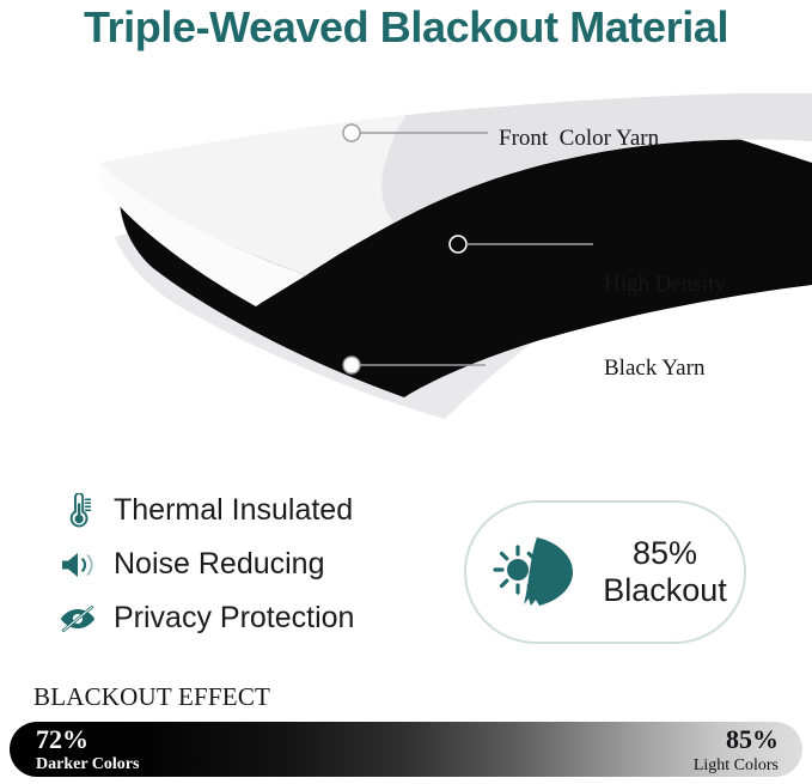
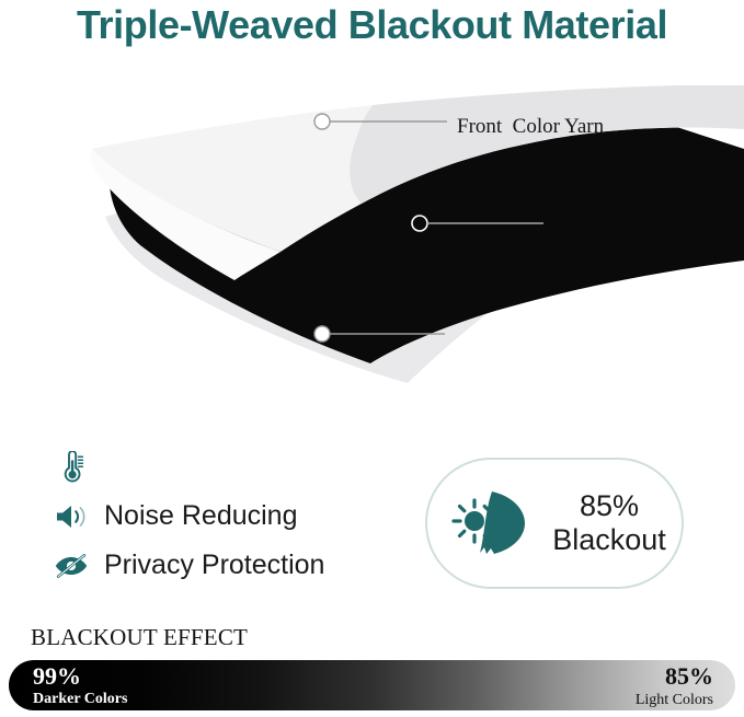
  Triple-Weaved Blackout Material
  Front Color Yarn
- High Density
- Black Yarn
- Thermal Insulated
  Noise Reducing
  Privacy Protection
  85%
  Blackout
  BLACKOUT EFFECT
- 72%
+ 99%
  Darker Colors
  85%
  Light Colors
